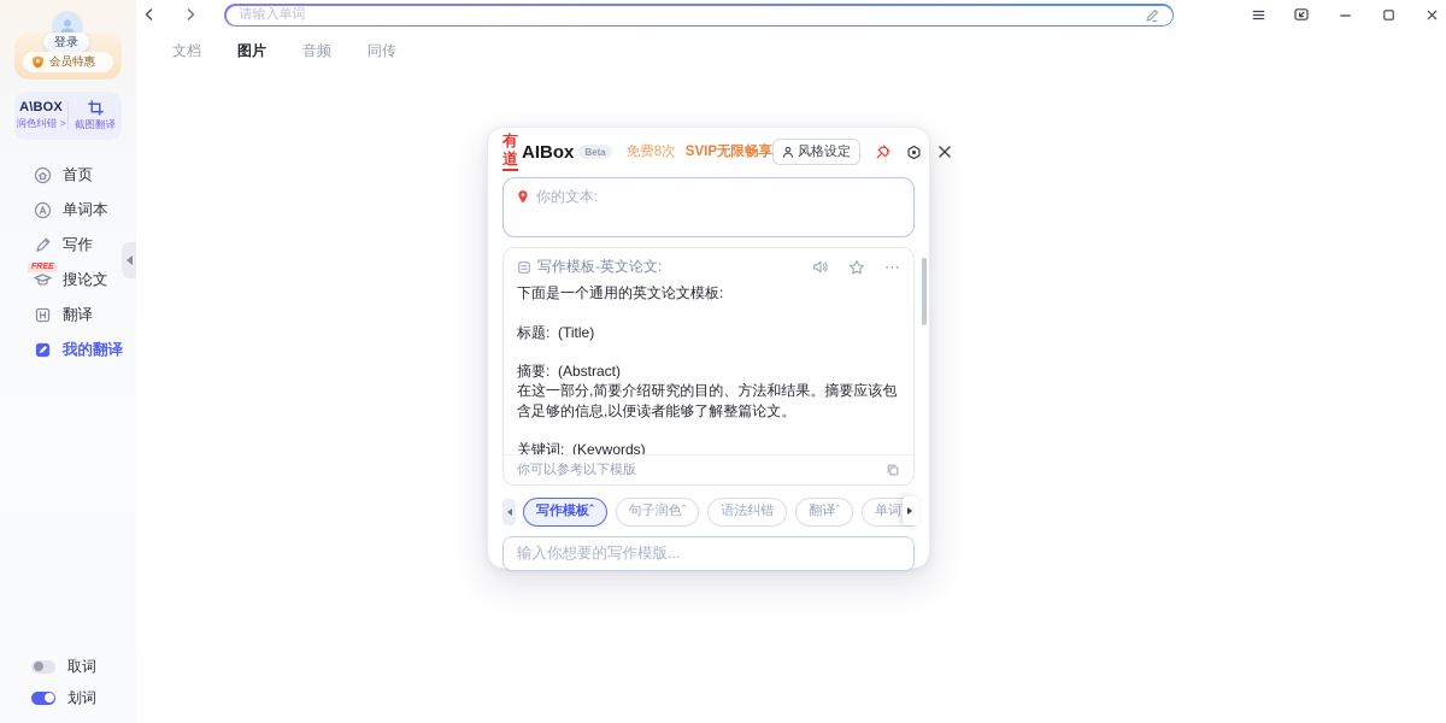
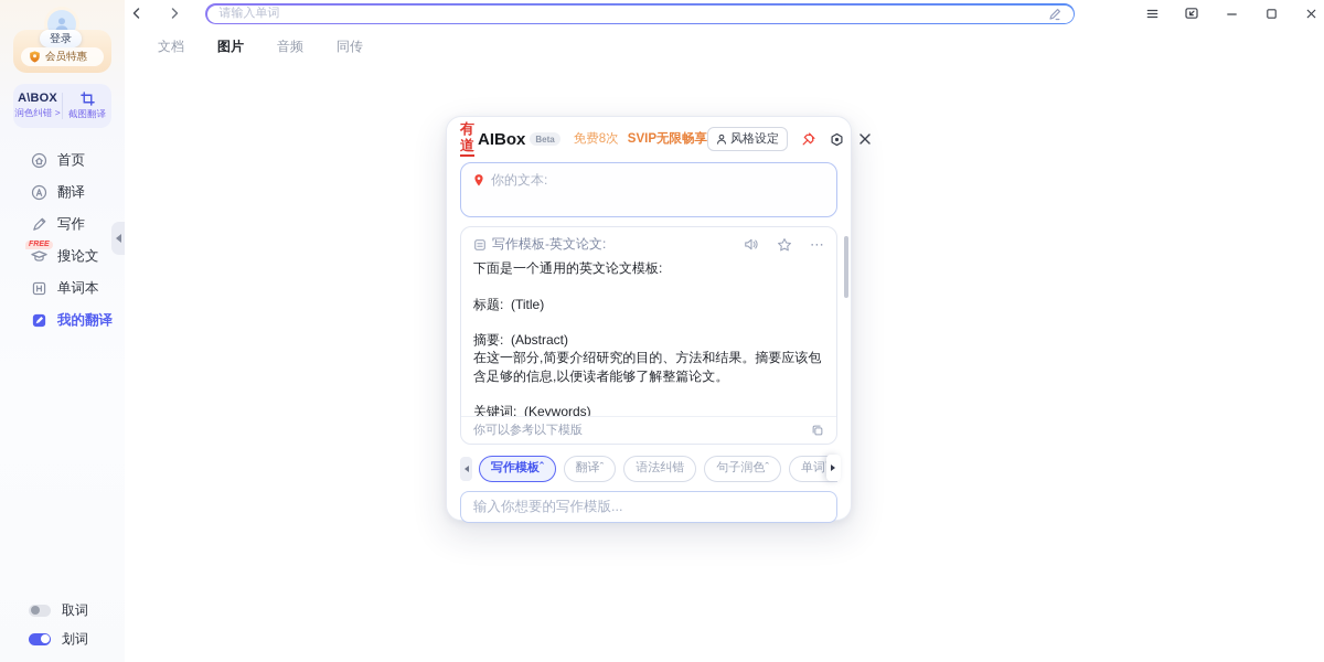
  登录
  会员特惠
  A\BOX
  润色纠错 >
  截图翻译
  首页
- 单词本
+ 翻译
  写作
  搜论文
- 翻译
+ 单词本
  我的翻译
  取词
  划词
  请输入单词
  文档
  图片
  音频
  同传
  有道
  AIBox
  Beta
  免费8次 SVIP无限畅享
  风格设定
  你的文本:
  写作模板-英文论文:
  ⋯
  下面是一个通用的英文论文模板:
  标题: (Title)
  摘要: (Abstract)
  在这一部分,简要介绍研究的目的、方法和结果。摘要应该包含足够的信息,以便读者能够了解整篇论文。
  关键词: (Keywords)
  你可以参考以下模版
  写作模板ˆ
- 句子润色ˆ
+ 翻译ˆ
  语法纠错
- 翻译ˆ
+ 句子润色ˆ
  输入你想要的写作模版...
